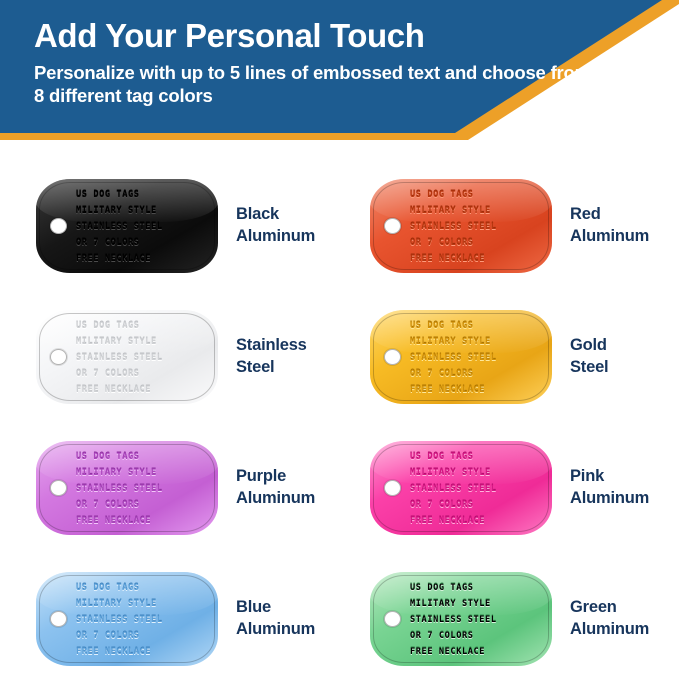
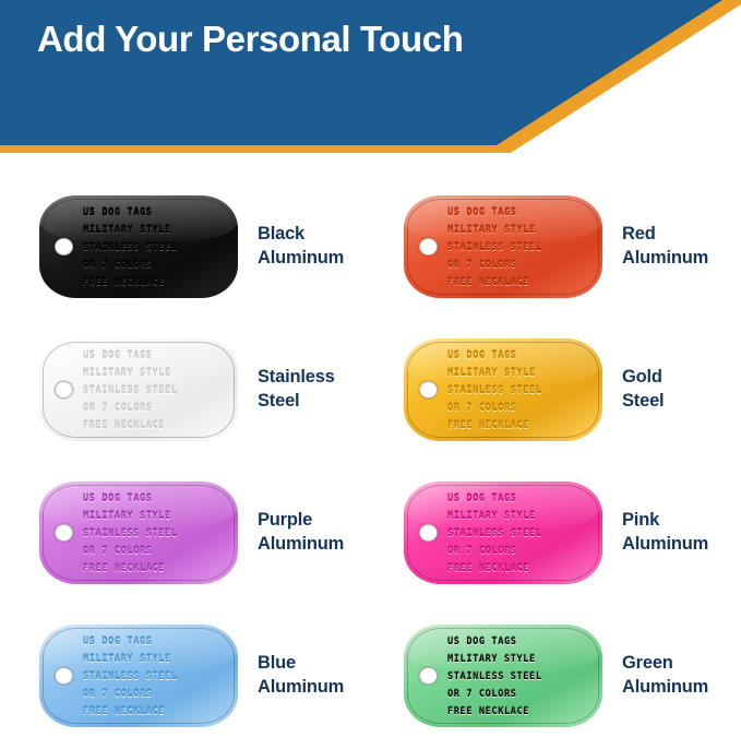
  Add Your Personal Touch
- Personalize with up to 5 lines of embossed text and choose from 8 different tag colors
  US DOG TAGS
  MILITARY STYLE
  STAINLESS STEEL
  OR 7 COLORS
  FREE NECKLACE
  Black
  Aluminum
  US DOG TAGS
  MILITARY STYLE
  STAINLESS STEEL
  OR 7 COLORS
  FREE NECKLACE
  Red
  Aluminum
  US DOG TAGS
  MILITARY STYLE
  STAINLESS STEEL
  OR 7 COLORS
  FREE NECKLACE
  Stainless
  Steel
  US DOG TAGS
  MILITARY STYLE
  STAINLESS STEEL
  OR 7 COLORS
  FREE NECKLACE
  Gold
  Steel
  US DOG TAGS
  MILITARY STYLE
  STAINLESS STEEL
  OR 7 COLORS
  FREE NECKLACE
  Purple
  Aluminum
  US DOG TAGS
  MILITARY STYLE
  STAINLESS STEEL
  OR 7 COLORS
  FREE NECKLACE
  Pink
  Aluminum
  US DOG TAGS
  MILITARY STYLE
  STAINLESS STEEL
  OR 7 COLORS
  FREE NECKLACE
  Blue
  Aluminum
  US DOG TAGS
  MILITARY STYLE
  STAINLESS STEEL
  OR 7 COLORS
  FREE NECKLACE
  Green
  Aluminum
